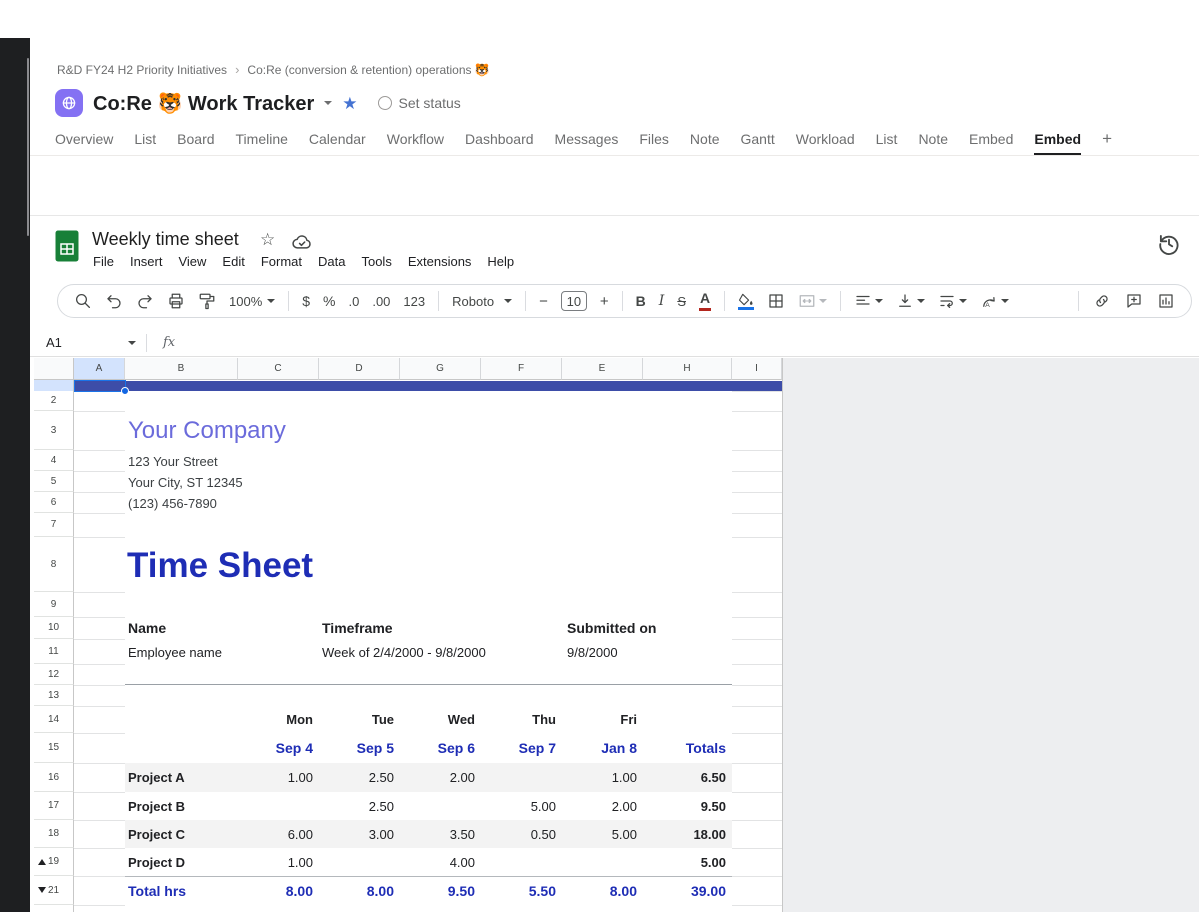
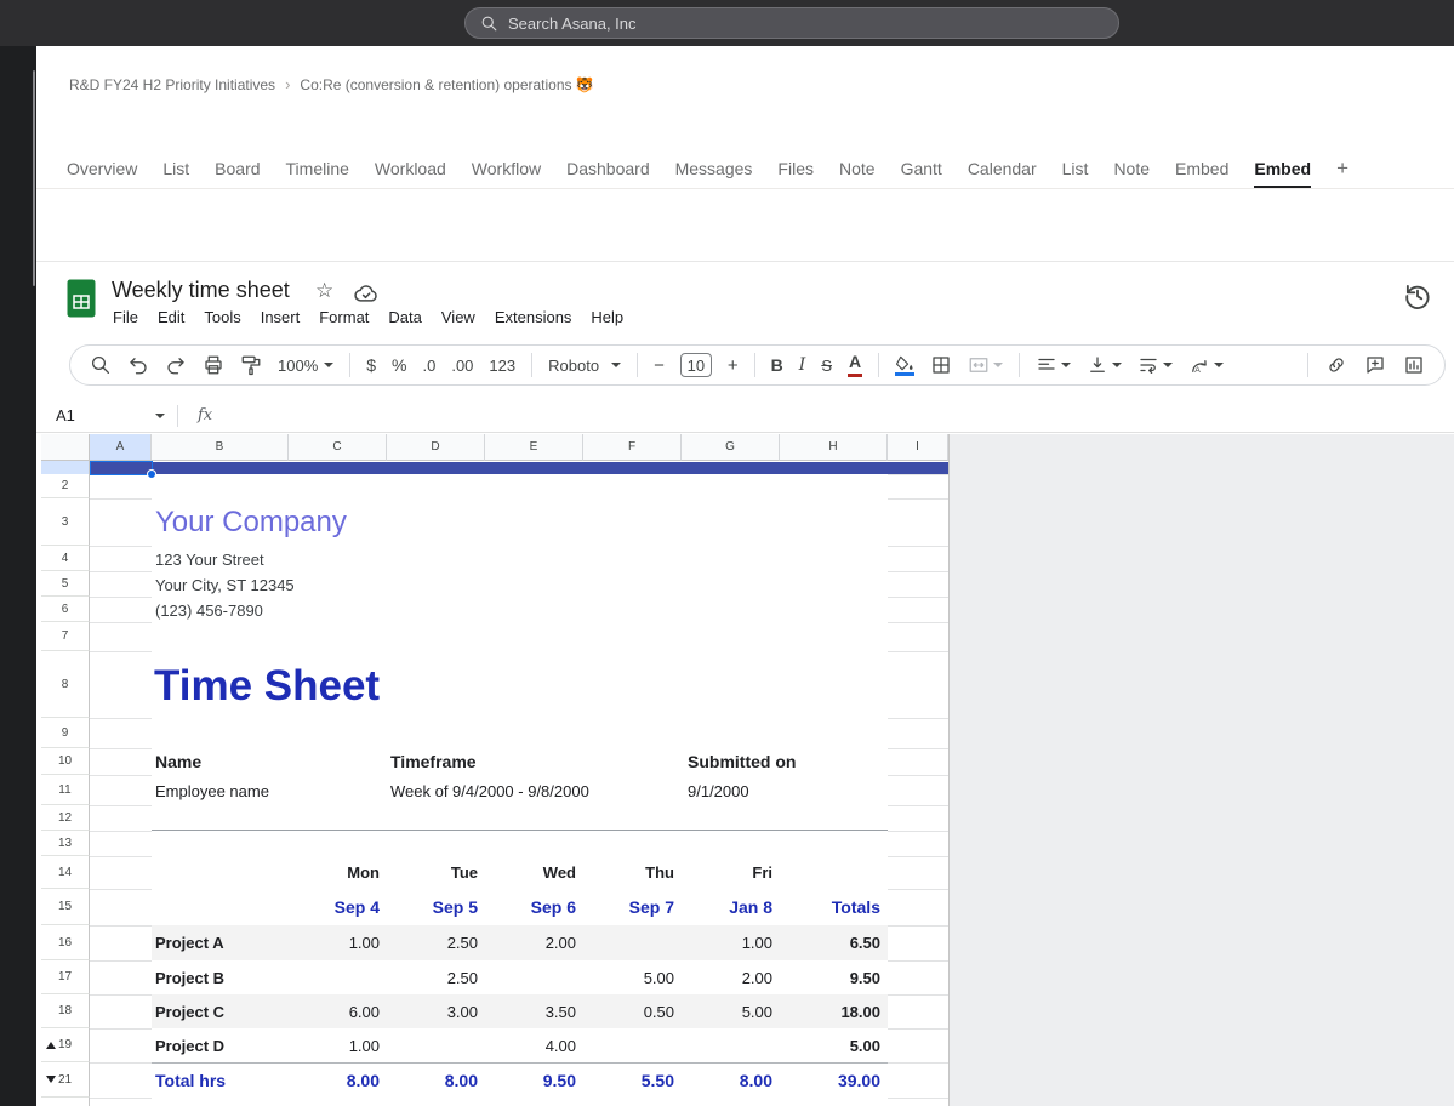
+ Search Asana, Inc
  R&D FY24 H2 Priority Initiatives
  ›
  Co:Re (conversion & retention) operations 🐯
- Co:Re 🐯 Work Tracker
- ★
- Set status
  Overview
  List
  Board
  Timeline
- Calendar
+ Workload
  Workflow
  Dashboard
  Messages
  Files
  Note
  Gantt
- Workload
+ Calendar
  List
  Note
  Embed
  Embed
  +
  Weekly time sheet
  ☆
  File
- Insert
+ Edit
- View
+ Tools
- Edit
+ Insert
  Format
  Data
- Tools
+ View
  Extensions
  Help
  100%
  $
  %
  .0
  .00
  123
  Roboto
  −
  10
  +
  B
  I
  S
  A
  A1
  fx
  A
  B
  C
  D
- G
+ E
  F
- E
+ G
  H
  I
  2
  3
  4
  5
  6
  7
  8
  9
  10
  11
  12
  13
  14
  15
  16
  17
  18
  19
  21
  Your Company
  123 Your Street
  Your City, ST 12345
  (123) 456-7890
  Time Sheet
  Name
  Timeframe
  Submitted on
  Employee name
- Week of 2/4/2000 - 9/8/2000
+ Week of 9/4/2000 - 9/8/2000
- 9/8/2000
+ 9/1/2000
  Mon
  Tue
  Wed
  Thu
  Fri
  Sep 4
  Sep 5
  Sep 6
  Sep 7
  Jan 8
  Totals
  Project A
  1.00
  2.50
  2.00
  1.00
  6.50
  Project B
  2.50
  5.00
  2.00
  9.50
  Project C
  6.00
  3.00
  3.50
  0.50
  5.00
  18.00
  Project D
  1.00
  4.00
  5.00
  Total hrs
  8.00
  8.00
  9.50
  5.50
  8.00
  39.00
